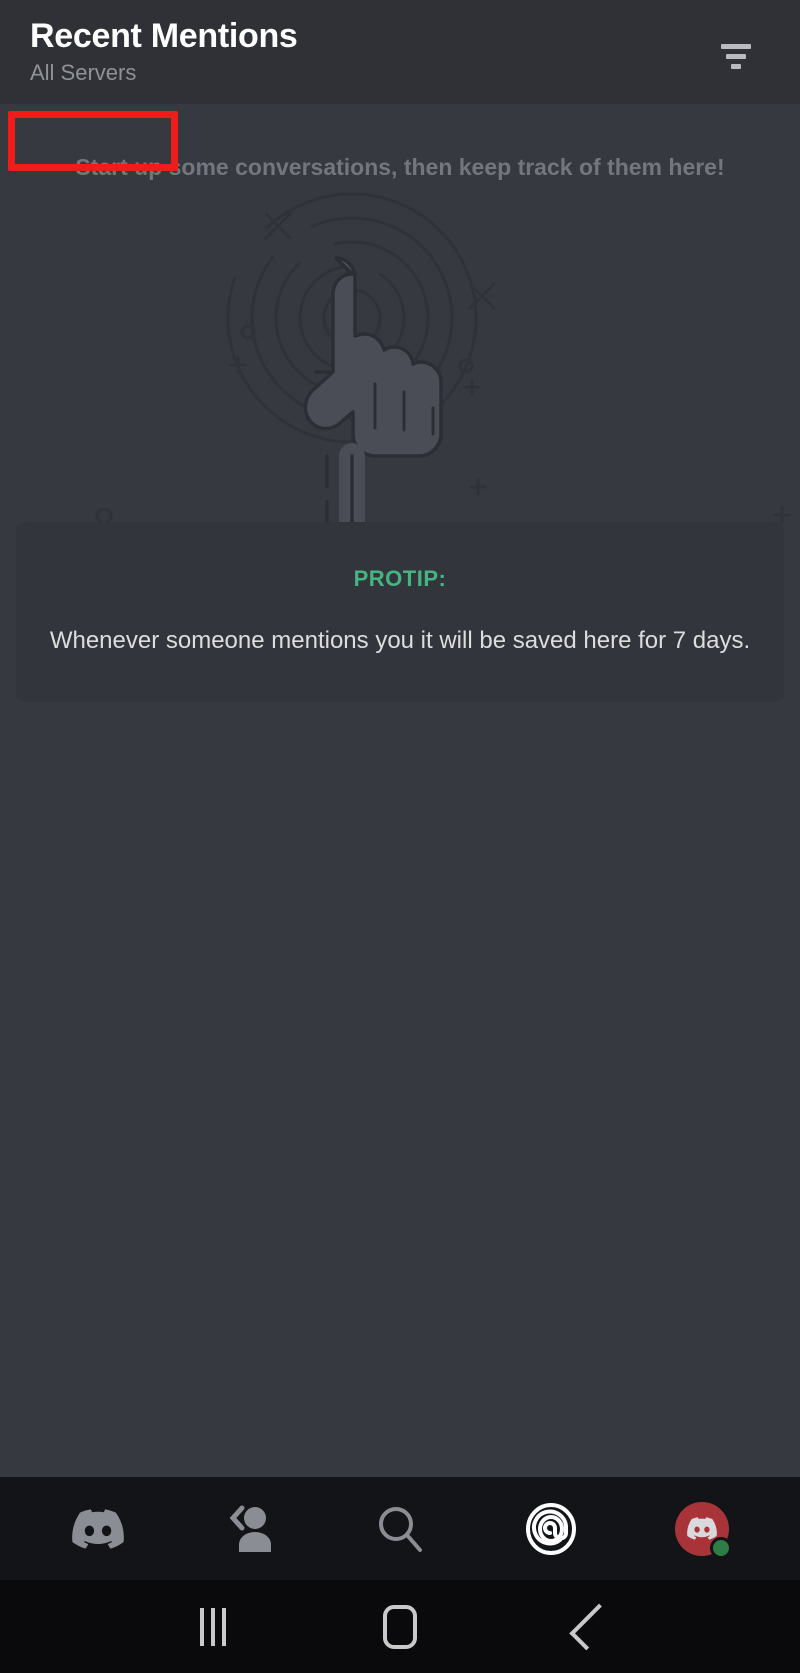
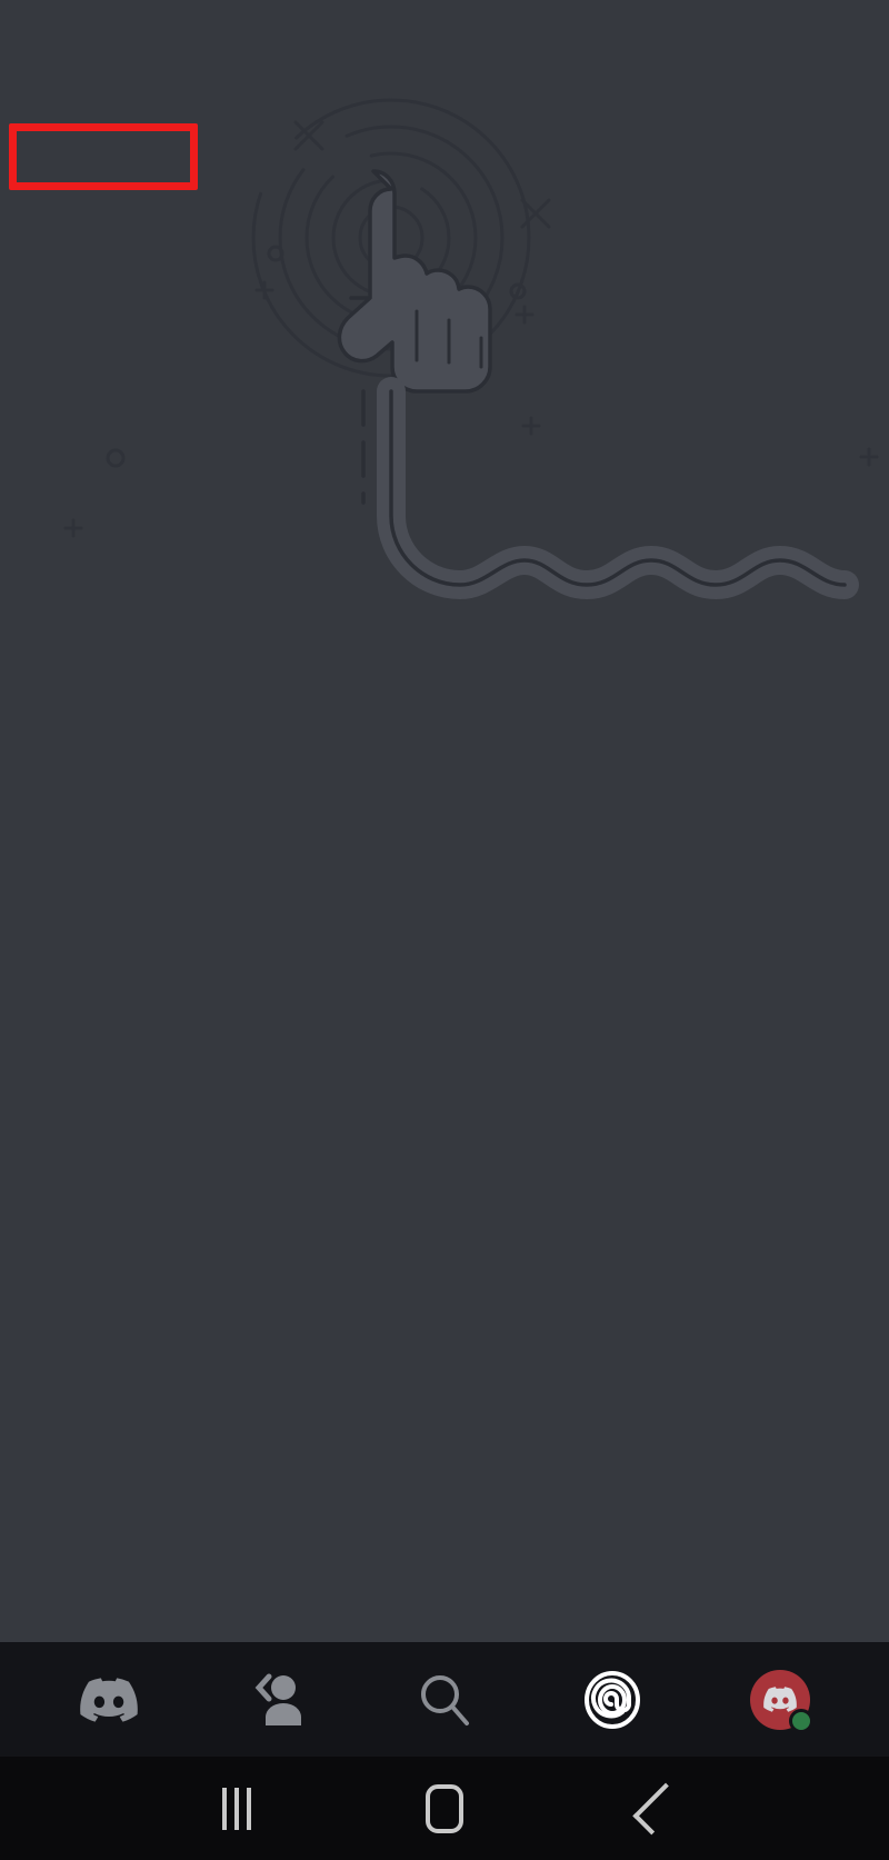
- Recent Mentions
- All Servers
- Start up some conversations, then keep track of them here!
- PROTIP:
- Whenever someone mentions you it will be saved here for 7 days.
